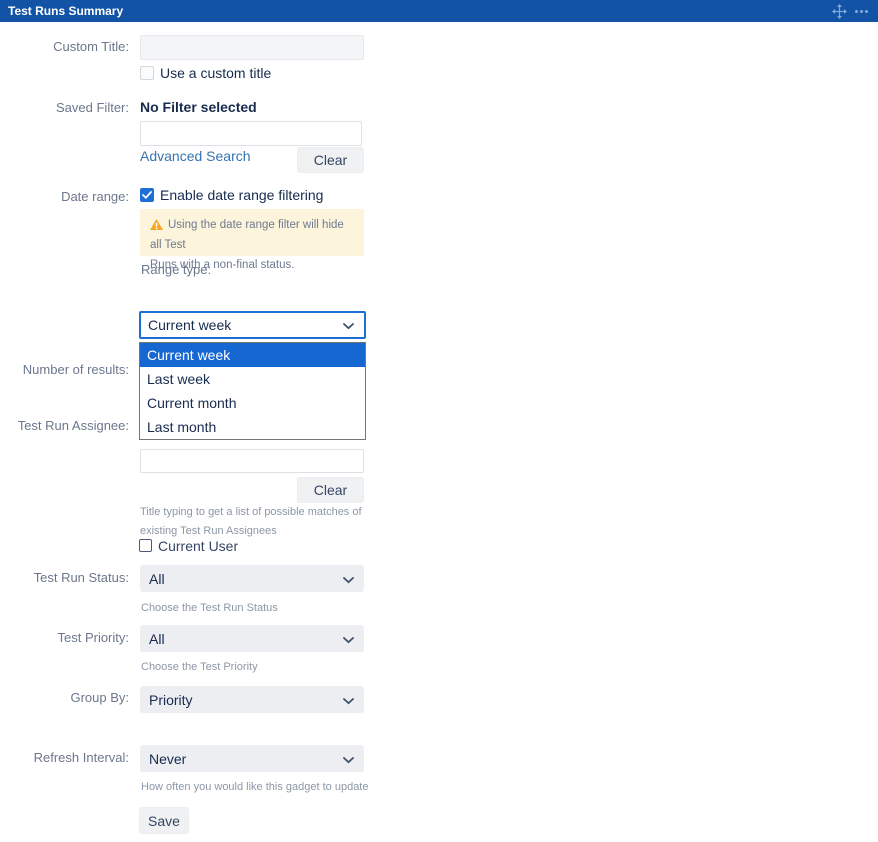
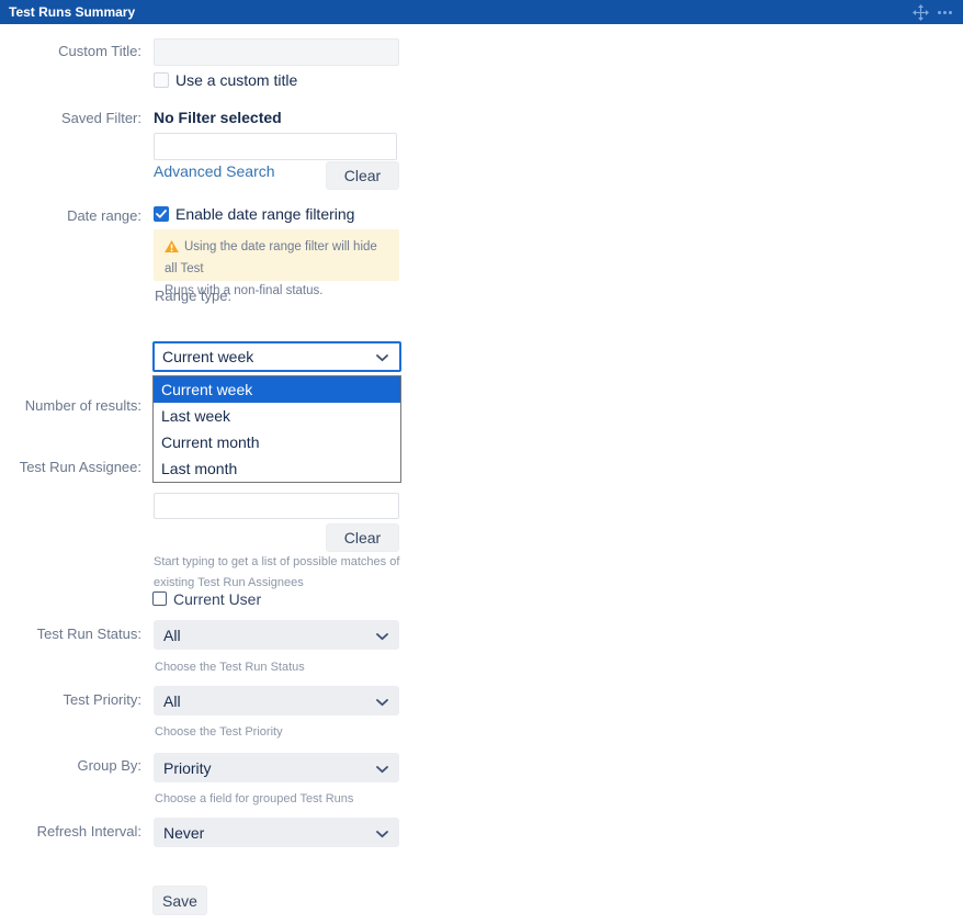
  Test Runs Summary
  Custom Title:
  Use a custom title
  Saved Filter:
  No Filter selected
  Advanced Search
  Clear
  Date range:
  Enable date range filtering
  Using the date range filter will hide all Test
  Runs with a non-final status.
  Range type:
  Current week
  Current week
  Last week
  Current month
  Last month
  Number of results:
  Test Run Assignee:
  Clear
- Title typing to get a list of possible matches of
+ Start typing to get a list of possible matches of
  existing Test Run Assignees
  Current User
  Test Run Status:
  All
  Choose the Test Run Status
  Test Priority:
  All
  Choose the Test Priority
  Group By:
  Priority
+ Choose a field for grouped Test Runs
  Refresh Interval:
  Never
- How often you would like this gadget to update
  Save
